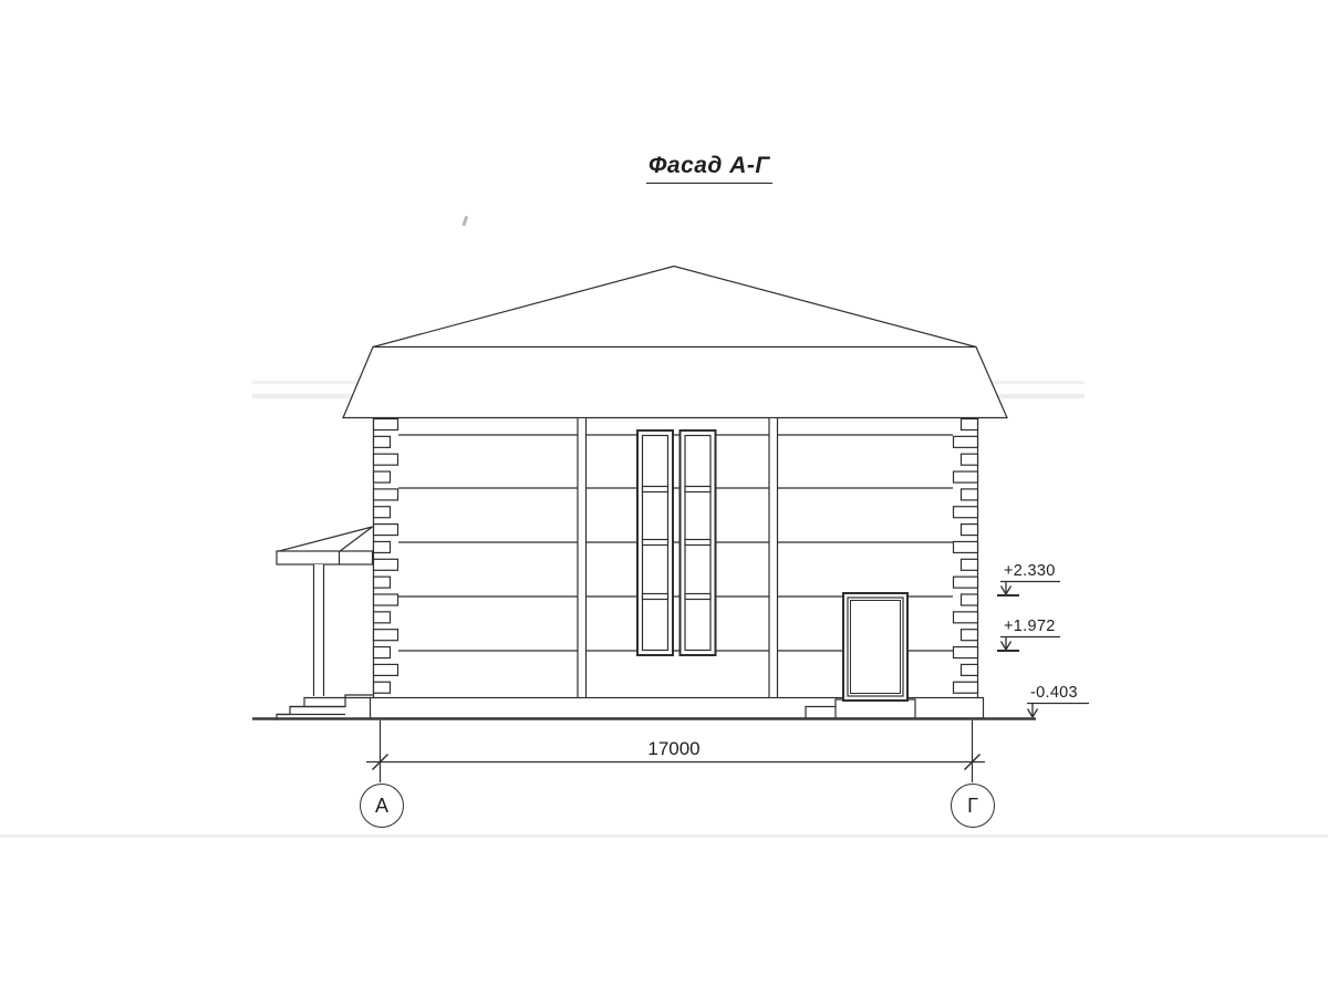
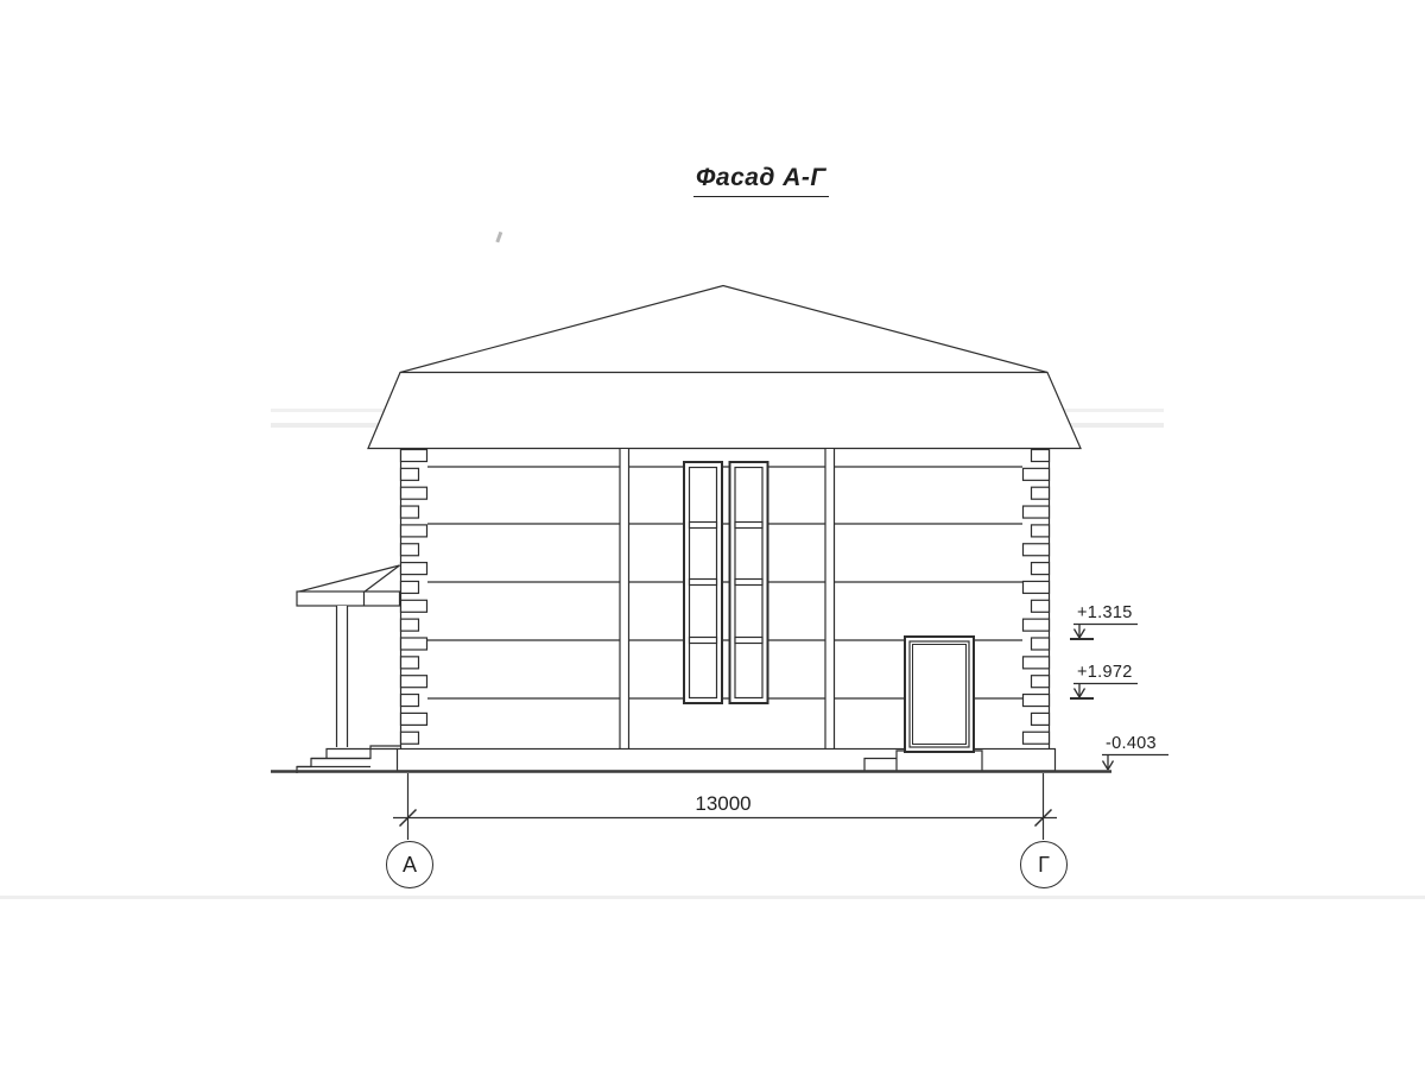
  Фасад А-Г
- 17000
+ 13000
- +2.330
+ +1.315
  +1.972
  -0.403
  А
  Г
